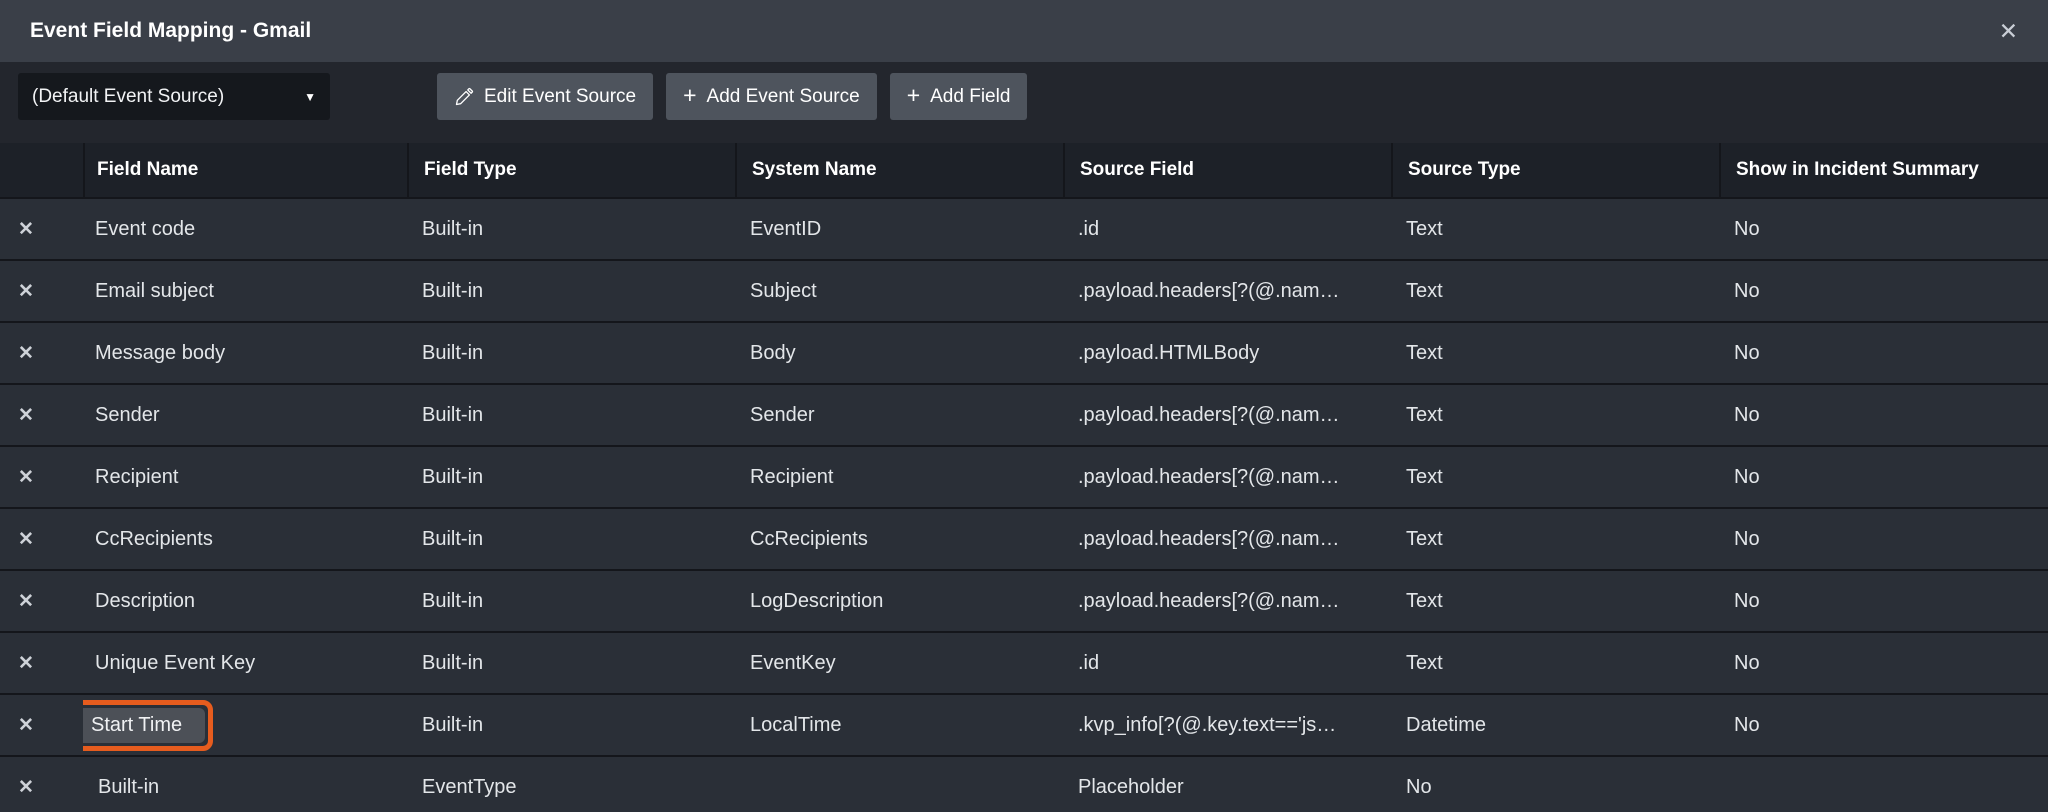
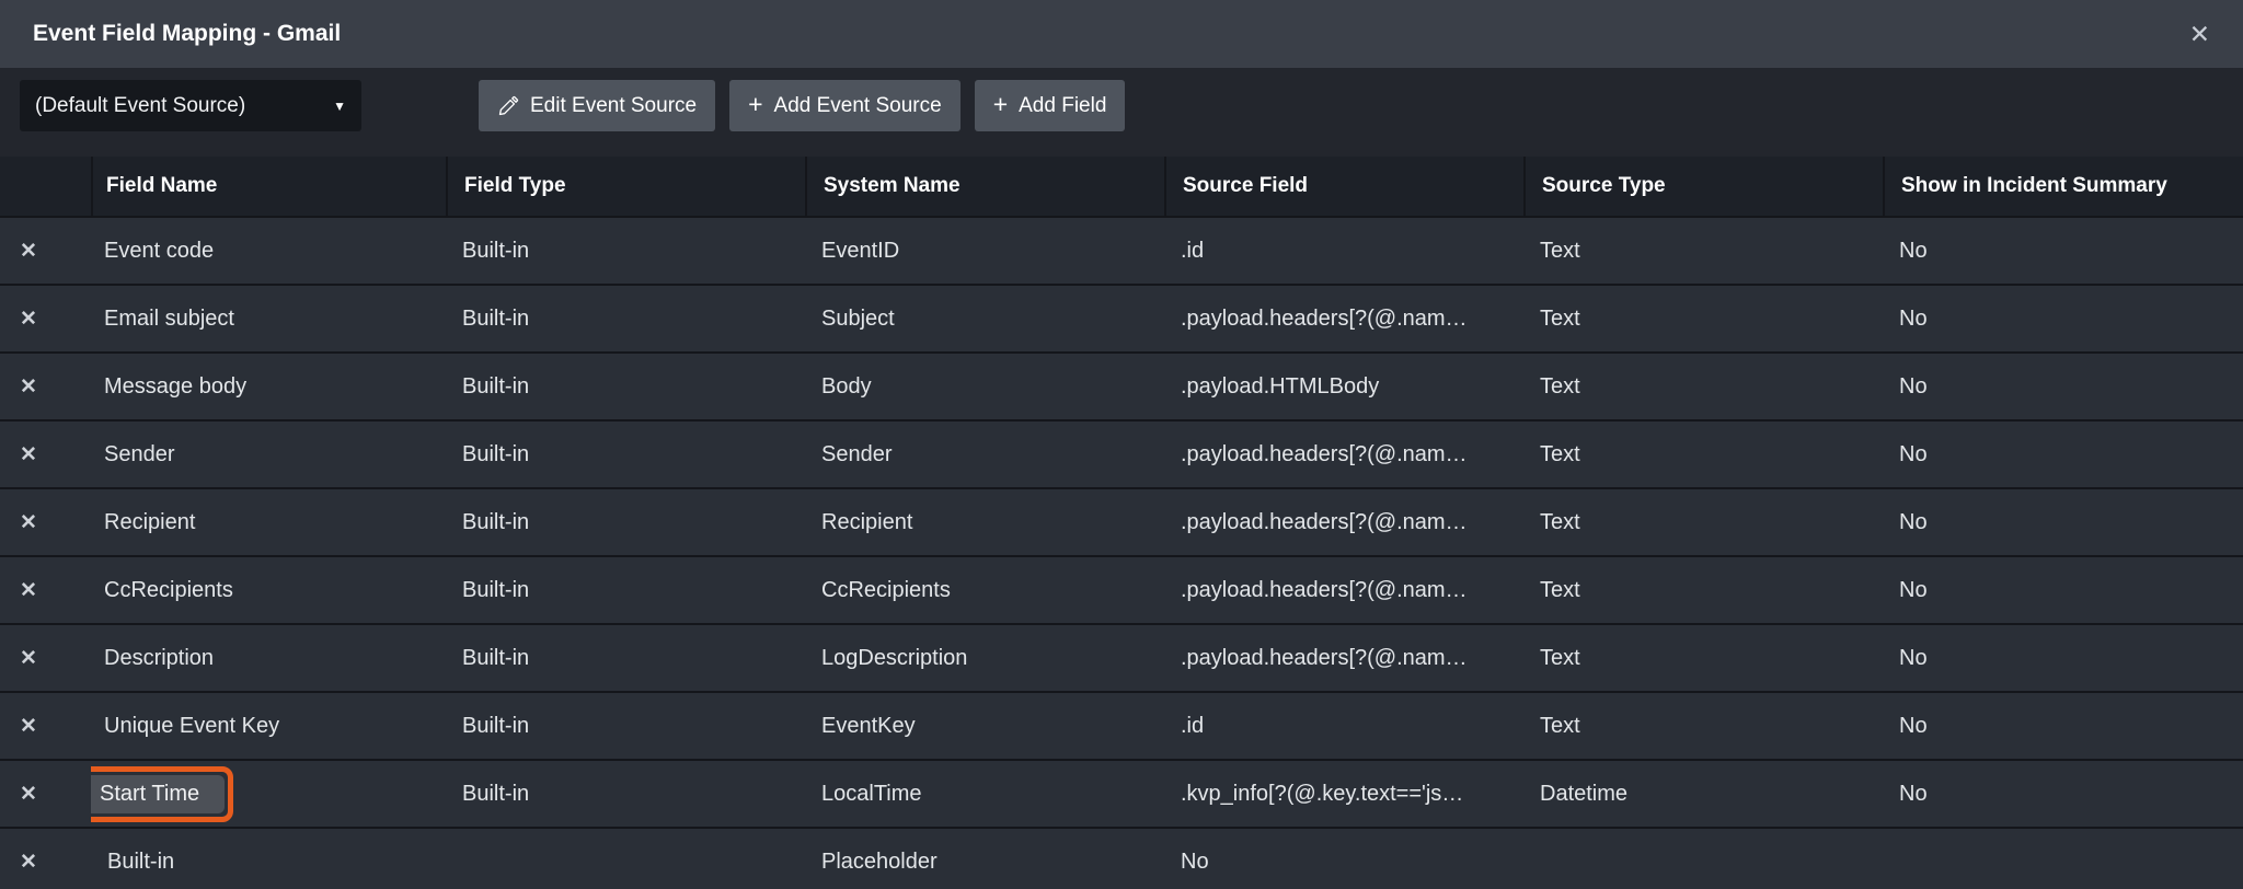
  Event Field Mapping - Gmail
  ✕
  (Default Event Source)
  ▼
  Edit Event Source
  +
  Add Event Source
  +
  Add Field
  Field Name
  Field Type
  System Name
  Source Field
  Source Type
  Show in Incident Summary
  ✕
  Event code
  Built-in
  EventID
  .id
  Text
  No
  ✕
  Email subject
  Built-in
  Subject
  .payload.headers[?(@.nam…
  Text
  No
  ✕
  Message body
  Built-in
  Body
  .payload.HTMLBody
  Text
  No
  ✕
  Sender
  Built-in
  Sender
  .payload.headers[?(@.nam…
  Text
  No
  ✕
  Recipient
  Built-in
  Recipient
  .payload.headers[?(@.nam…
  Text
  No
  ✕
  CcRecipients
  Built-in
  CcRecipients
  .payload.headers[?(@.nam…
  Text
  No
  ✕
  Description
  Built-in
  LogDescription
  .payload.headers[?(@.nam…
  Text
  No
  ✕
  Unique Event Key
  Built-in
  EventKey
  .id
  Text
  No
  ✕
  Start Time
  Built-in
  LocalTime
  .kvp_info[?(@.key.text=='js…
  Datetime
  No
  ✕
  Built-in
- EventType
  Placeholder
  No
